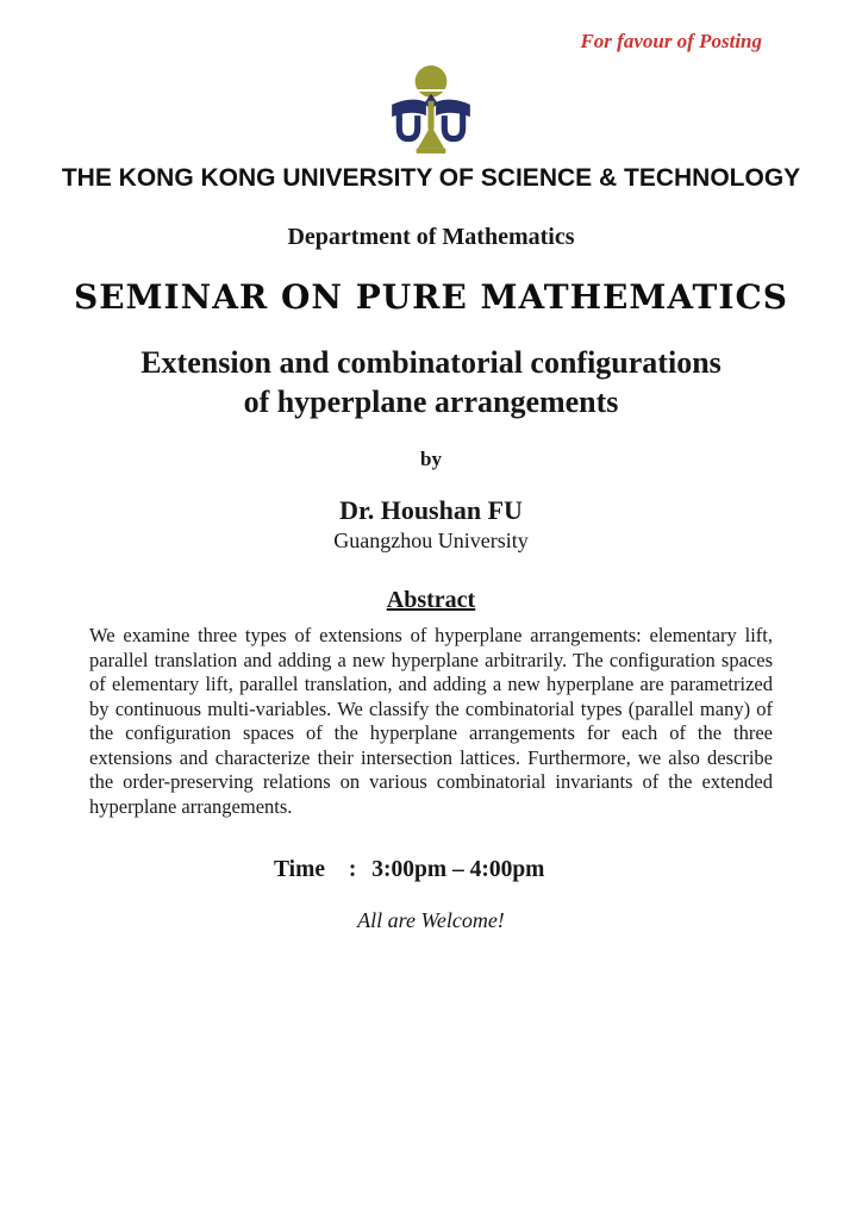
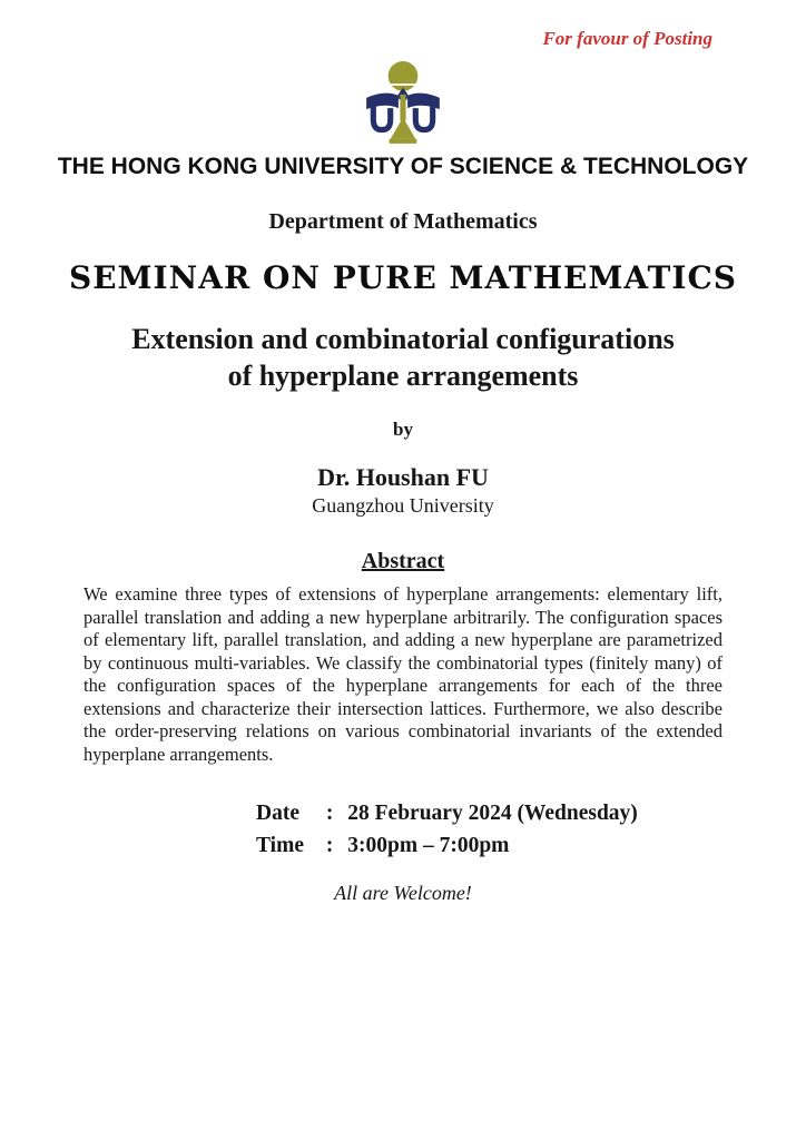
  For favour of Posting
- THE KONG KONG UNIVERSITY OF SCIENCE & TECHNOLOGY
+ THE HONG KONG UNIVERSITY OF SCIENCE & TECHNOLOGY
  Department of Mathematics
  SEMINAR ON PURE MATHEMATICS
  Extension and combinatorial configurations
  of hyperplane arrangements
  by
  Dr. Houshan FU
  Guangzhou University
  Abstract
- We examine three types of extensions of hyperplane arrangements: elementary lift, parallel translation and adding a new hyperplane arbitrarily. The configuration spaces of elementary lift, parallel translation, and adding a new hyperplane are parametrized by continuous multi-variables. We classify the combinatorial types (parallel many) of the configuration spaces of the hyperplane arrangements for each of the three extensions and characterize their intersection lattices. Furthermore, we also describe the order-preserving relations on various combinatorial invariants of the extended hyperplane arrangements.
+ We examine three types of extensions of hyperplane arrangements: elementary lift, parallel translation and adding a new hyperplane arbitrarily. The configuration spaces of elementary lift, parallel translation, and adding a new hyperplane are parametrized by continuous multi-variables. We classify the combinatorial types (finitely many) of the configuration spaces of the hyperplane arrangements for each of the three extensions and characterize their intersection lattices. Furthermore, we also describe the order-preserving relations on various combinatorial invariants of the extended hyperplane arrangements.
+ Date : 28 February 2024 (Wednesday)
- Time : 3:00pm – 4:00pm
+ Time : 3:00pm – 7:00pm
  All are Welcome!
